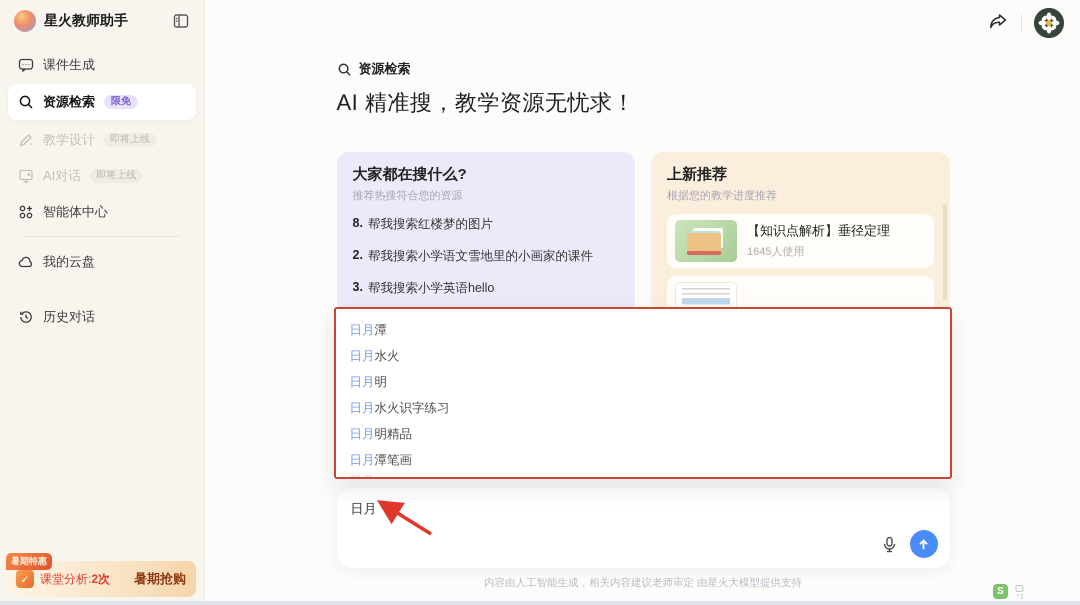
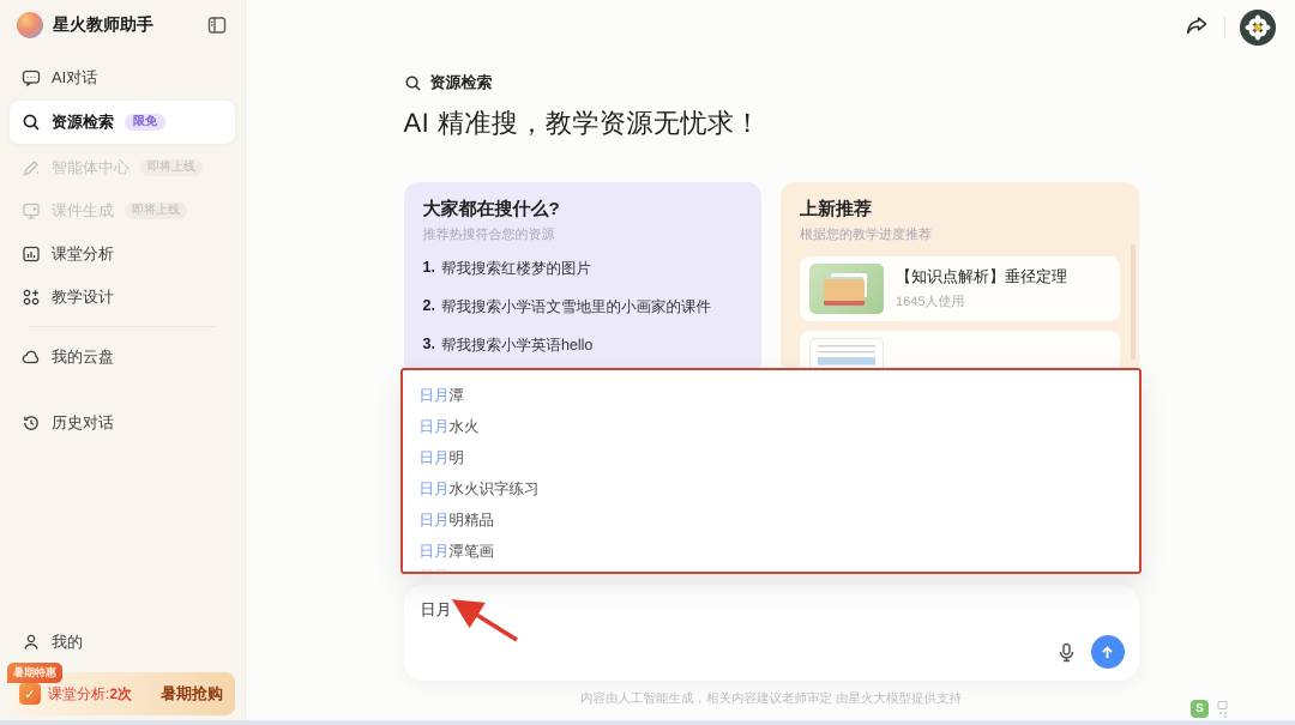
  星火教师助手
- 课件生成
+ AI对话
  资源检索
  限免
- 教学设计
+ 智能体中心
  即将上线
- AI对话
+ 课件生成
  即将上线
+ 课堂分析
- 智能体中心
+ 教学设计
  我的云盘
  历史对话
+ 我的
  暑期特惠
  ✓
  课堂分析:2次
  暑期抢购
  资源检索
  AI 精准搜，教学资源无忧求！
  大家都在搜什么?
  推荐热搜符合您的资源
- 8.
+ 1.
  帮我搜索红楼梦的图片
  2.
  帮我搜索小学语文雪地里的小画家的课件
  3.
  帮我搜索小学英语hello
  上新推荐
  根据您的教学进度推荐
  【知识点解析】垂径定理
  1645人使用
  日月
  潭
  日月
  水火
  日月
  明
  日月
  水火识字练习
  日月
  明精品
  日月
  潭笔画
  日月
  内容由人工智能生成，相关内容建议老师审定 由星火大模型提供支持
  S
